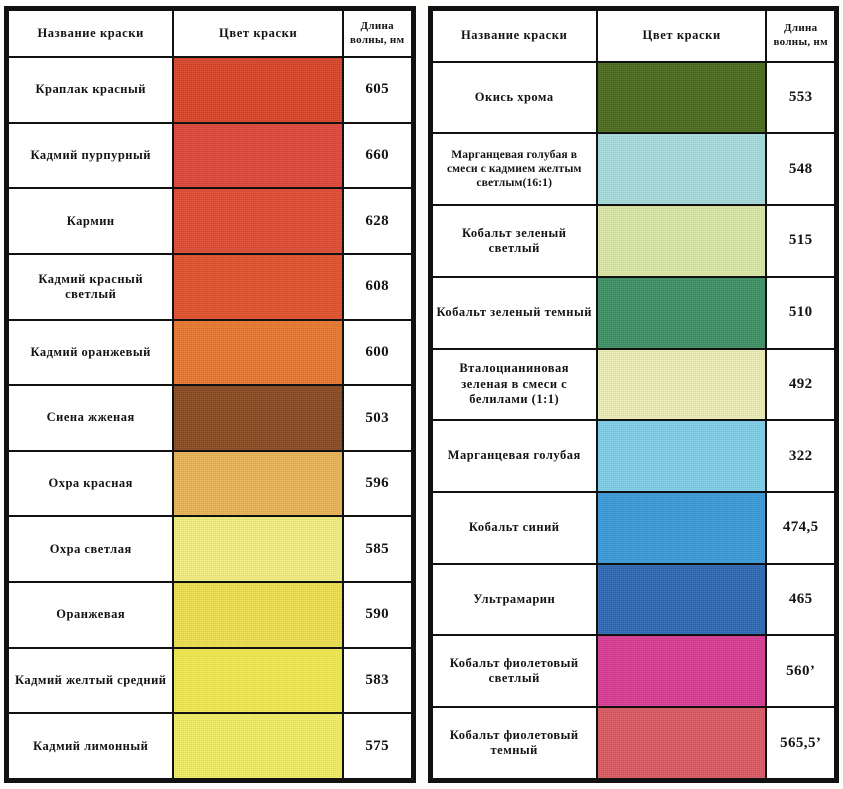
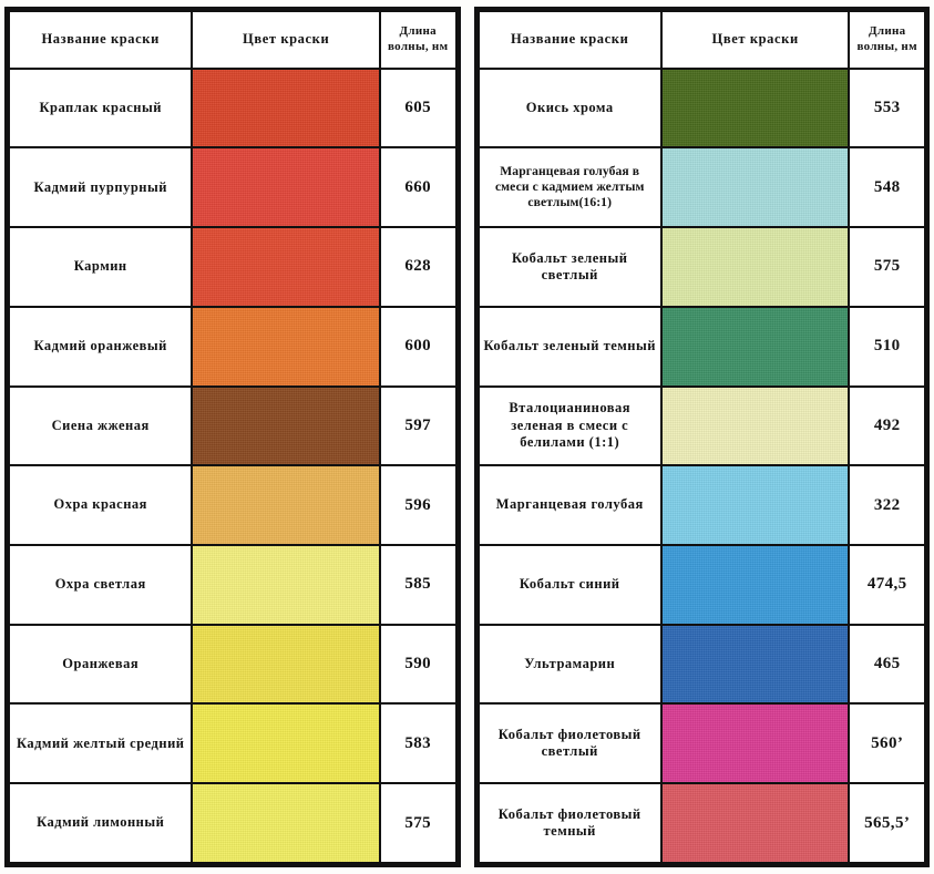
  Название краски	Цвет краски	Длина волны, нм
  Краплак красный		605
  Кадмий пурпурный		660
  Кармин		628
- Кадмий красный светлый		608
  Кадмий оранжевый		600
- Сиена жженая		503
+ Сиена жженая		597
  Охра красная		596
  Охра светлая		585
  Оранжевая		590
  Кадмий желтый средний		583
  Кадмий лимонный		575
  Название краски	Цвет краски	Длина волны, нм
  Окись хрома		553
  Марганцевая голубая в смеси с кадмием желтым светлым(16:1)		548
- Кобальт зеленый светлый		515
+ Кобальт зеленый светлый		575
  Кобальт зеленый темный		510
  Вталоцианиновая зеленая в смеси с белилами (1:1)		492
  Марганцевая голубая		322
  Кобальт синий		474,5
  Ультрамарин		465
  Кобальт фиолетовый светлый		560’
  Кобальт фиолетовый темный		565,5’
